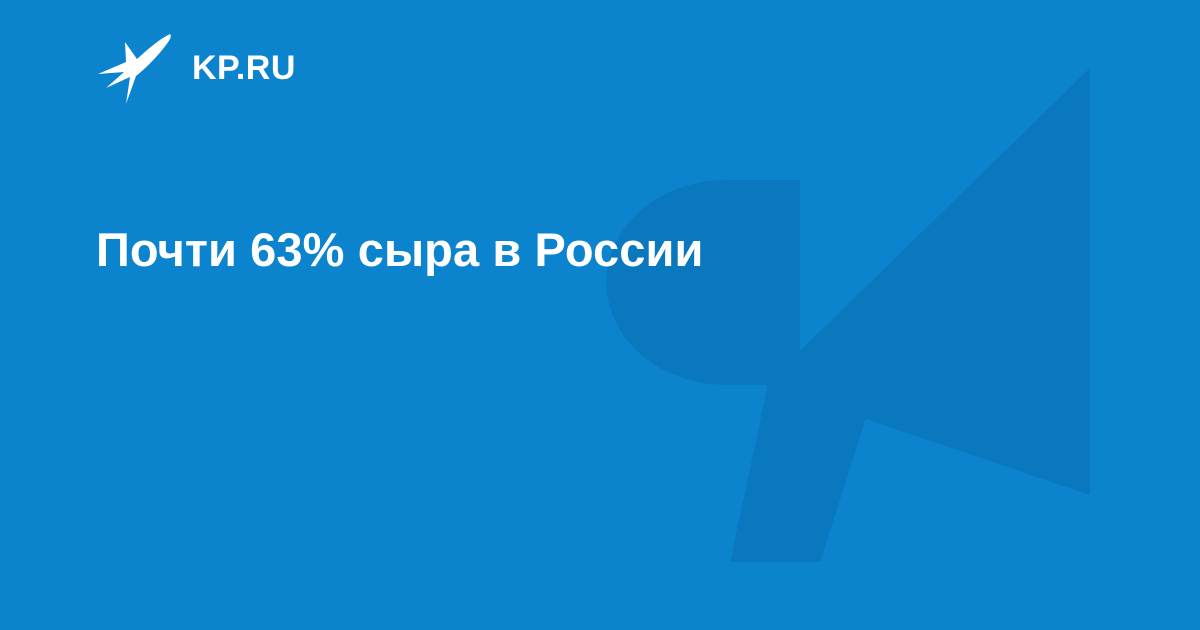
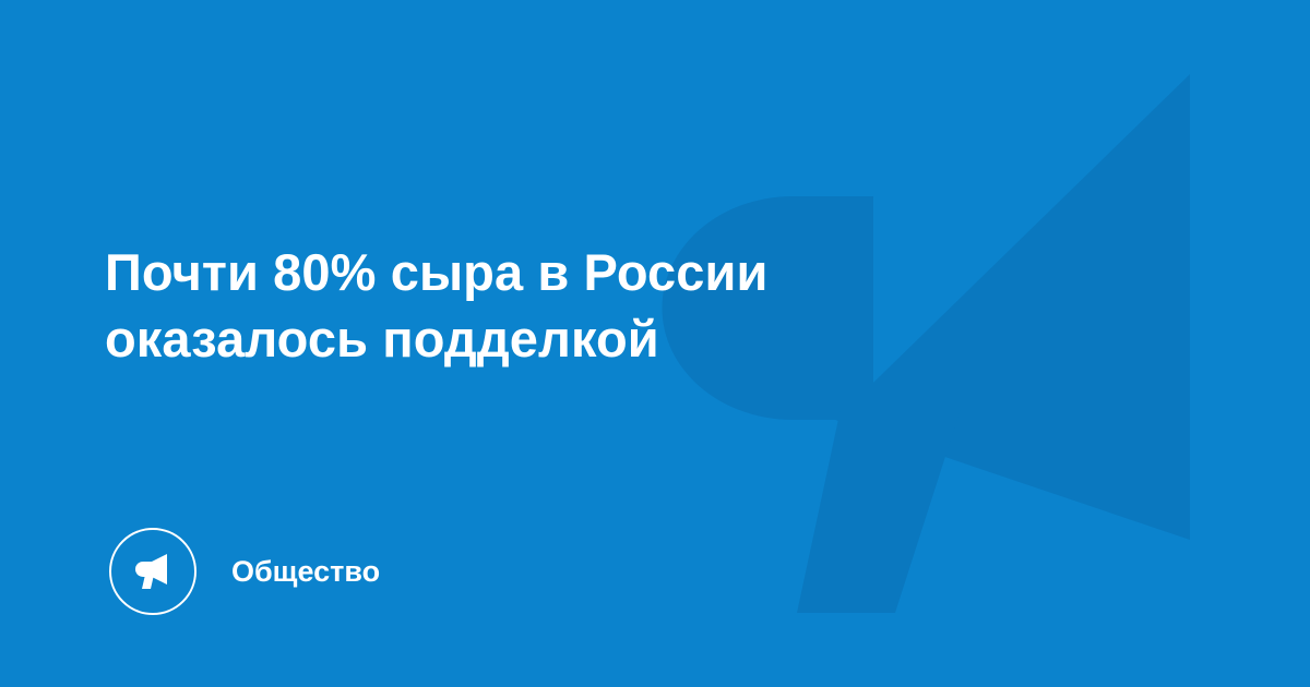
- KP.RU
- Почти 63% сыра в России
+ Почти 80% сыра в России
+ оказалось подделкой
+ Общество
